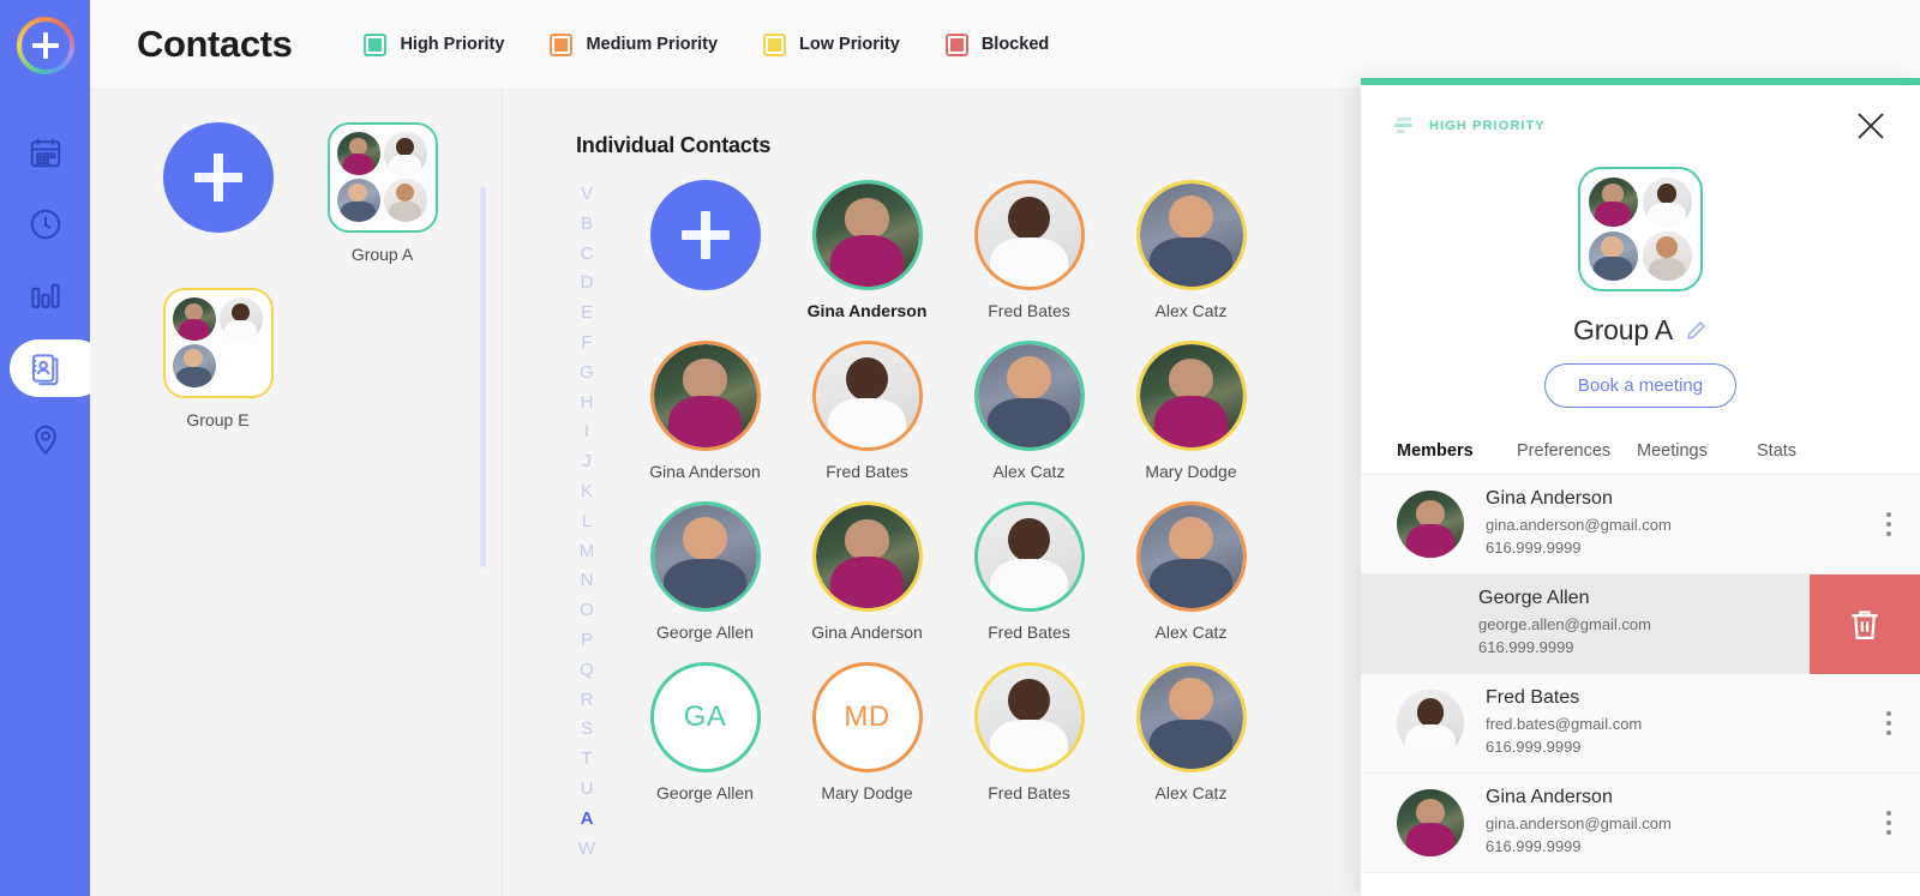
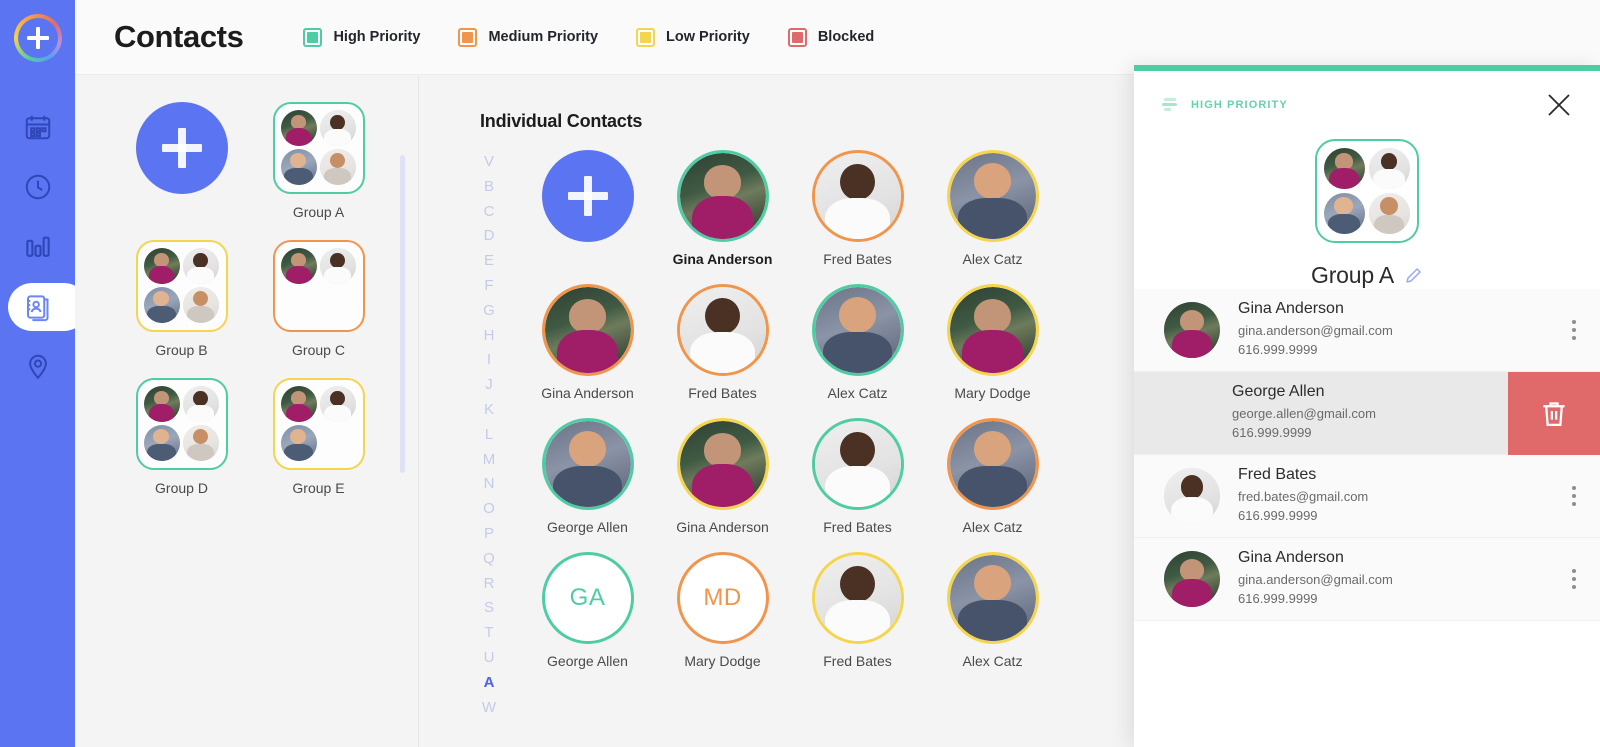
  Contacts
  High Priority
  Medium Priority
  Low Priority
  Blocked
  Group A
+ Group B
+ Group C
+ Group D
  Group E
  Individual Contacts
  V
  B
  C
  D
  E
  F
  G
  H
  I
  J
  K
  L
  M
  N
  O
  P
  Q
  R
  S
  T
  U
  A
  W
  Gina Anderson
  Fred Bates
  Alex Catz
  Gina Anderson
  Fred Bates
  Alex Catz
  Mary Dodge
  George Allen
  Gina Anderson
  Fred Bates
  Alex Catz
  GA
  George Allen
  MD
  Mary Dodge
  Fred Bates
  Alex Catz
  HIGH PRIORITY
  Group A
- Book a meeting
- Members
- Preferences
- Meetings
- Stats
  Gina Anderson
  gina.anderson@gmail.com
  616.999.9999
  George Allen
  george.allen@gmail.com
  616.999.9999
  Fred Bates
  fred.bates@gmail.com
  616.999.9999
  Gina Anderson
  gina.anderson@gmail.com
  616.999.9999
